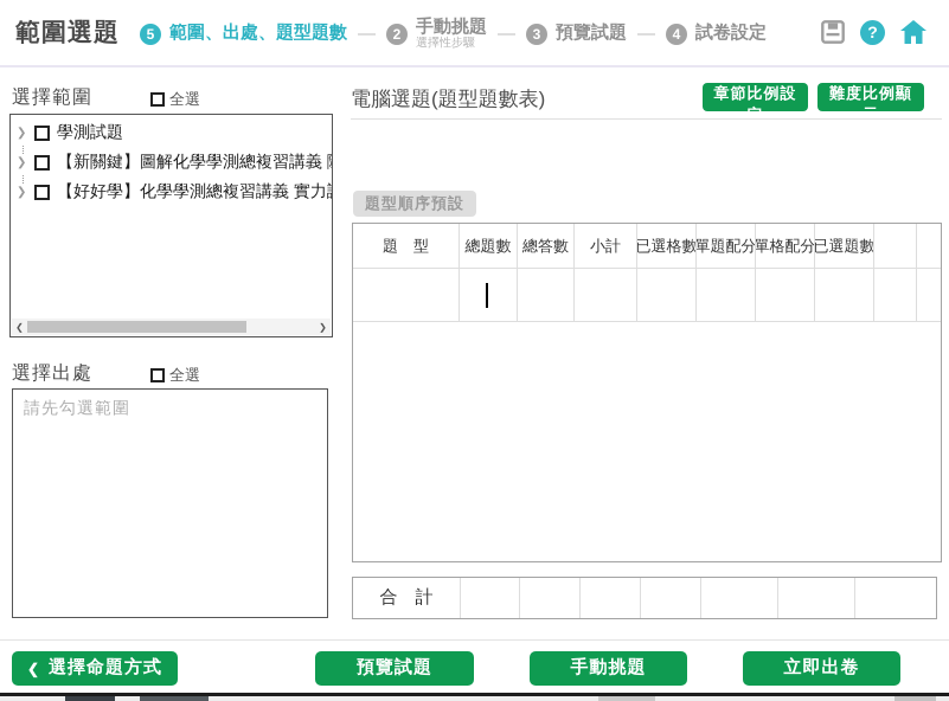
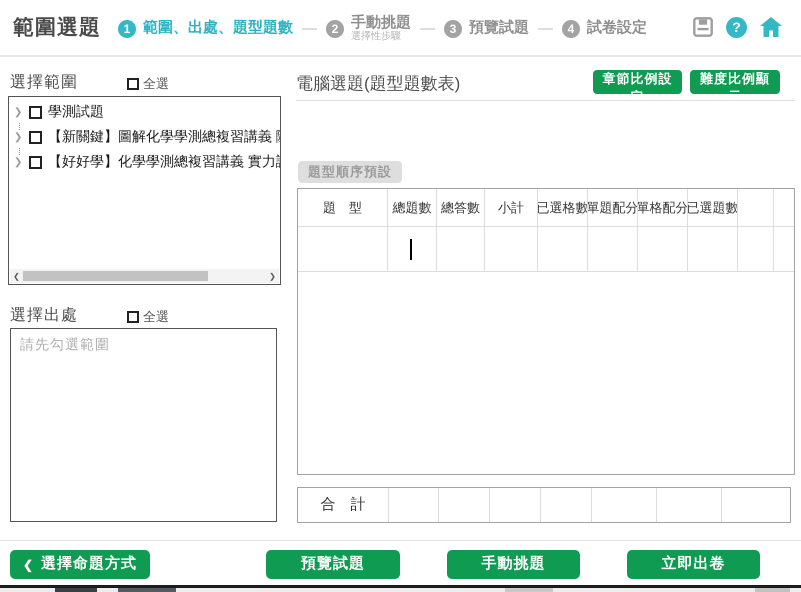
  範圍選題
- 5
+ 1
  範圍、出處、題型題數
  —
  2
  手動挑題
  選擇性步驟
  —
  3
  預覽試題
  —
  4
  試卷設定
  ?
  選擇範圍
  全選
  ❯
  學測試題
  ❯
  【新關鍵】圖解化學學測總複習講義
  ❯
  【好好學】化學學測總複習講義 實力
  ❮
  ❯
  選擇出處
  全選
  請先勾選範圍
  電腦選題(題型題數表)
  章節比例設定
  難度比例顯示
  題型順序預設
  題 型
  總題數
  總答數
  小計
  已選格數
  單題配分
  單格配分
  已選題數
  合 計
  ❮
  選擇命題方式
  預覽試題
  手動挑題
  立即出卷
